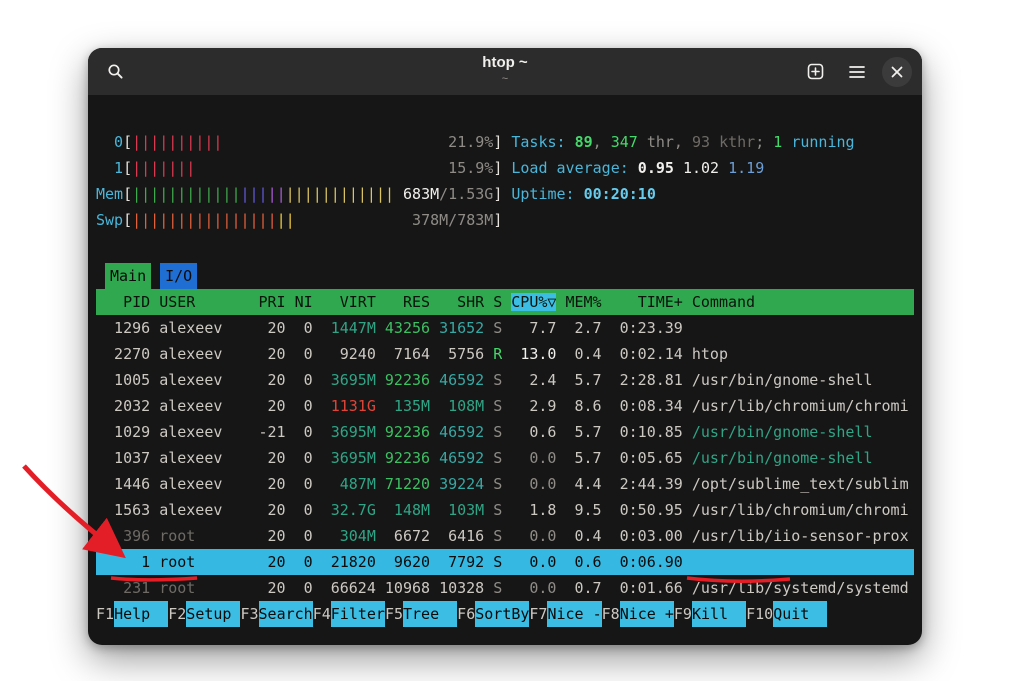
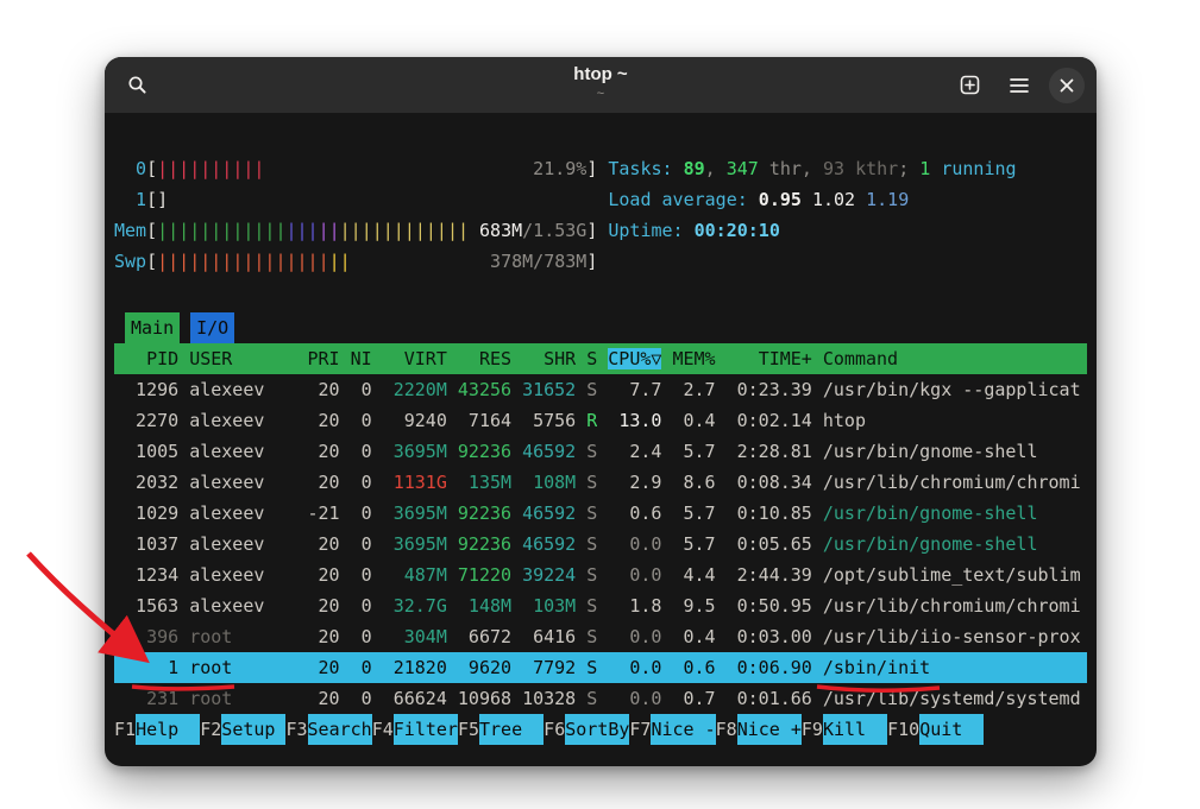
  htop ~
  ~
  0
  [
  ||||||||||
  21.9%
  ]
  1
  [
- |||||||
- 15.9%
  ]
  Mem
  [
  |||||||||||||||||||||||||||||
  683M/1.53G
  ]
  Swp
  [
  ||||||||||||||||||
  378M/783M
  ]
  Tasks: 89, 347 thr, 93 kthr; 1 running
  Load average: 0.95 1.02 1.19
  Uptime: 00:20:10
  Main
  I/O
  PID
  USER
  PRI
  NI
  VIRT
  RES
  SHR
  S
  CPU%▽
  MEM%
  TIME+
  Command
  1296
  alexeev
  20
  0
- 1447M
+ 2220M
  43256
  31652
  S
  7.7
  2.7
  0:23.39
+ /usr/bin/kgx --gapplicat
  2270
  alexeev
  20
  0
  9240
  7164
  5756
  R
  13.0
  0.4
  0:02.14
  htop
  1005
  alexeev
  20
  0
  3695M
  92236
  46592
  S
  2.4
  5.7
  2:28.81
  /usr/bin/gnome-shell
  2032
  alexeev
  20
  0
  1131G
  135M
  108M
  S
  2.9
  8.6
  0:08.34
  /usr/lib/chromium/chromi
  1029
  alexeev
  -21
  0
  3695M
  92236
  46592
  S
  0.6
  5.7
  0:10.85
  /usr/bin/gnome-shell
  1037
  alexeev
  20
  0
  3695M
  92236
  46592
  S
  0.0
  5.7
  0:05.65
  /usr/bin/gnome-shell
- 1446
+ 1234
  alexeev
  20
  0
  487M
  71220
  39224
  S
  0.0
  4.4
  2:44.39
  /opt/sublime_text/sublim
  1563
  alexeev
  20
  0
  32.7G
  148M
  103M
  S
  1.8
  9.5
  0:50.95
  /usr/lib/chromium/chromi
  396
  root
  20
  0
  304M
  6672
  6416
  S
  0.0
  0.4
  0:03.00
  /usr/lib/iio-sensor-prox
  1
  root
  20
  0
  21820
  9620
  7792
  S
  0.0
  0.6
  0:06.90
+ /sbin/init
  231
  root
  20
  0
  66624
  10968
  10328
  S
  0.0
  0.7
  0:01.66
  /usr/lib/systemd/systemd
  F1
  Help
  F2
  Setup
  F3
  Search
  F4
  Filter
  F5
  Tree
  F6
  SortBy
  F7
  Nice -
  F8
  Nice +
  F9
  Kill
  F10
  Quit
